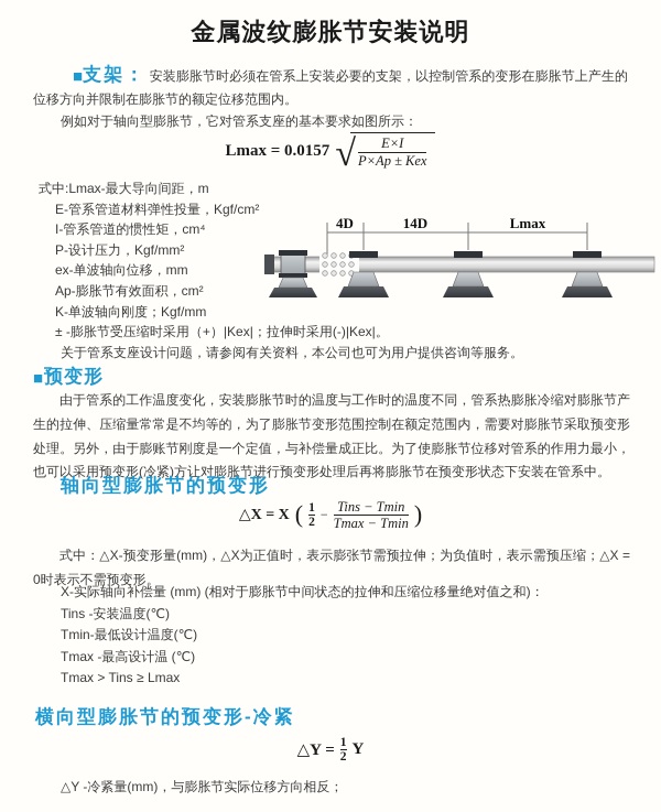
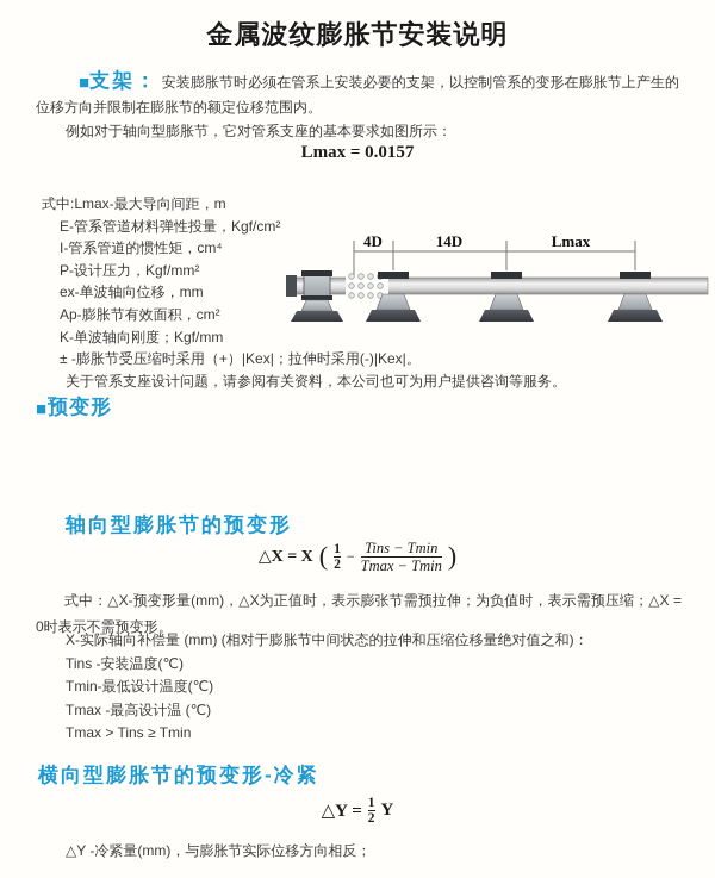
  金属波纹膨胀节安装说明
  ■支架： 安装膨胀节时必须在管系上安装必要的支架，以控制管系的变形在膨胀节上产生的位移方向并限制在膨胀节的额定位移范围内。
  例如对于轴向型膨胀节，它对管系支座的基本要求如图所示：
  Lmax = 0.0157
- √
- E×I
- P×Ap ± Kex
  式中:Lmax-最大导向间距，m
  E-管系管道材料弹性投量，Kgf/cm²
  I-管系管道的惯性矩，cm⁴
  P-设计压力，Kgf/mm²
  ex-单波轴向位移，mm
  Ap-膨胀节有效面积，cm²
  K-单波轴向刚度；Kgf/mm
  ± -膨胀节受压缩时采用（+）|Kex|；拉伸时采用(-)|Kex|。
  关于管系支座设计问题，请参阅有关资料，本公司也可为用户提供咨询等服务。
  4D
  14D
  Lmax
  ■预变形
- 由于管系的工作温度变化，安装膨胀节时的温度与工作时的温度不同，管系热膨胀冷缩对膨胀节产生的拉伸、压缩量常常是不均等的，为了膨胀节变形范围控制在额定范围内，需要对膨胀节采取预变形处理。另外，由于膨账节刚度是一个定值，与补偿量成正比。为了使膨胀节位移对管系的作用力最小，也可以采用预变形(冷紧)方让对膨胀节进行预变形处理后再将膨胀节在预变形状态下安装在管系中。
  轴向型膨胀节的预变形
  △X = X
  (
  1
  2
  −
  Tins − Tmin
  Tmax − Tmin
  )
  式中：△X-预变形量(mm)，△X为正值时，表示膨张节需预拉伸；为负值时，表示需预压缩；△X = 0时表示不需预变形。
  X-实际轴向补偿量 (mm) (相对于膨胀节中间状态的拉伸和压缩位移量绝对值之和)：
  Tins -安装温度(℃)
  Tmin-最低设计温度(℃)
  Tmax -最高设计温 (℃)
- Tmax > Tins ≥ Lmax
+ Tmax > Tins ≥ Tmin
  横向型膨胀节的预变形-冷紧
  △Y =
  1
  2
  Y
  △Y -冷紧量(mm)，与膨胀节实际位移方向相反；
